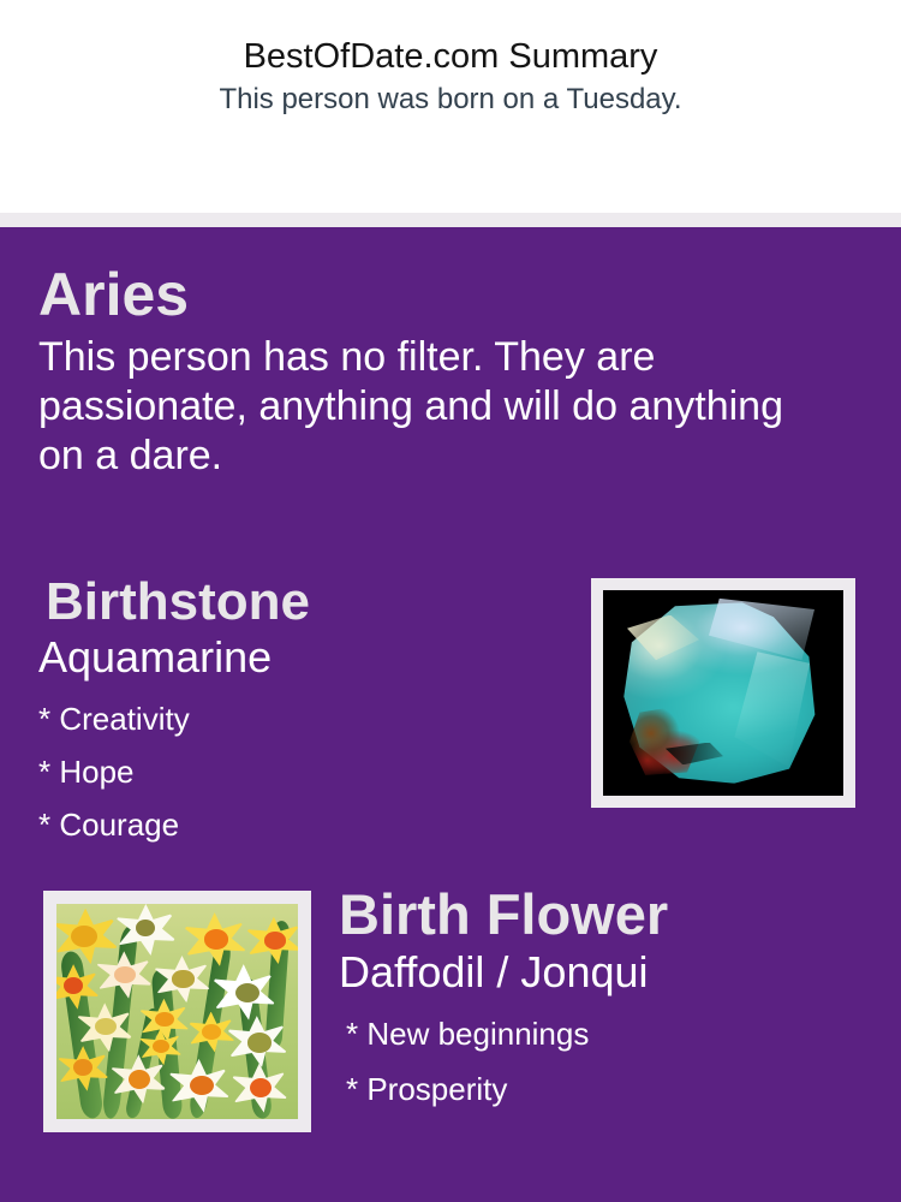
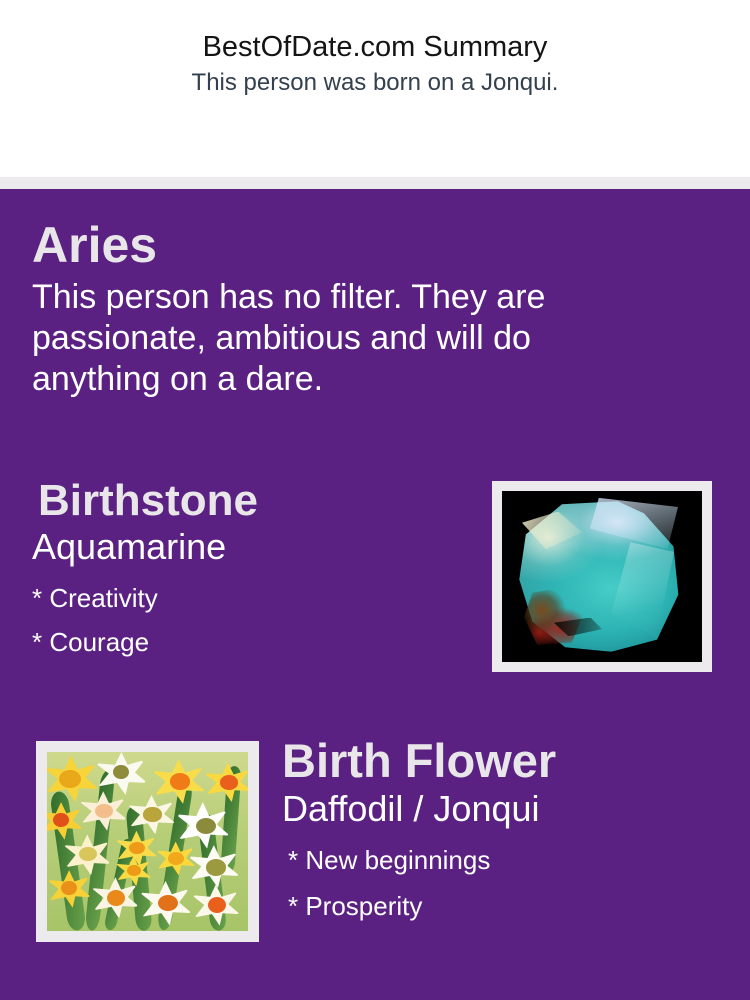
  BestOfDate.com Summary
- This person was born on a Tuesday.
+ This person was born on a Jonqui.
  Aries
- This person has no filter. They are passionate, anything and will do anything on a dare.
+ This person has no filter. They are passionate, ambitious and will do anything on a dare.
  Birthstone
  Aquamarine
  * Creativity
- * Hope
  * Courage
  Birth Flower
  Daffodil / Jonqui
  * New beginnings
  * Prosperity
